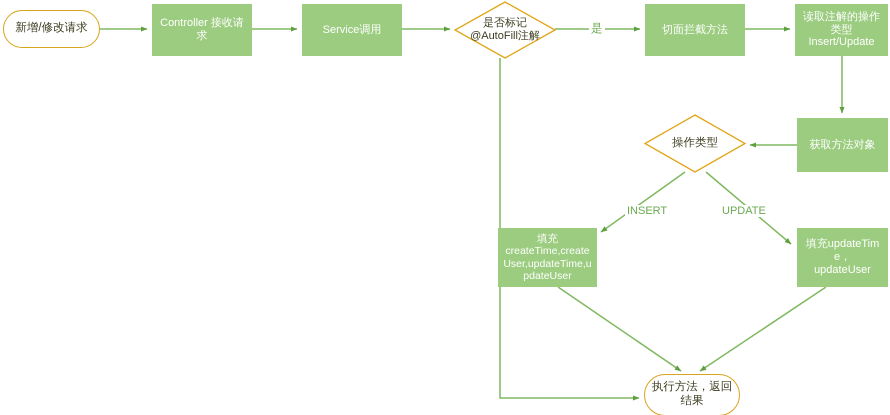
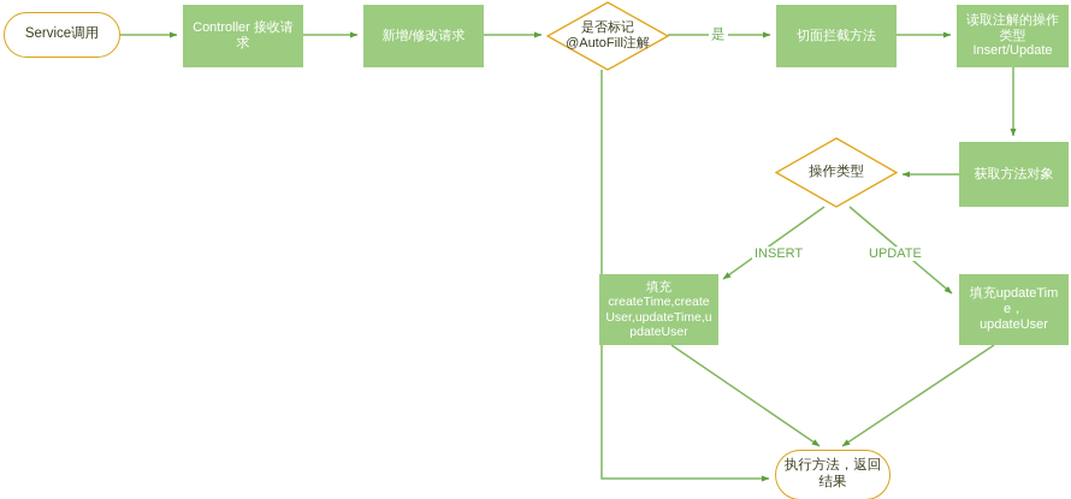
- 新增/修改请求
+ Service调用
  Controller 接收请求
- Service调用
+ 新增/修改请求
  是否标记
  @AutoFill注解
  切面拦截方法
  读取注解的操作类型
  Insert/Update
  获取方法对象
  操作类型
  填充
  createTime,createUser,updateTime,updateUser
  填充updateTime，
  updateUser
  执行方法，返回结果
  是
  INSERT
  UPDATE
